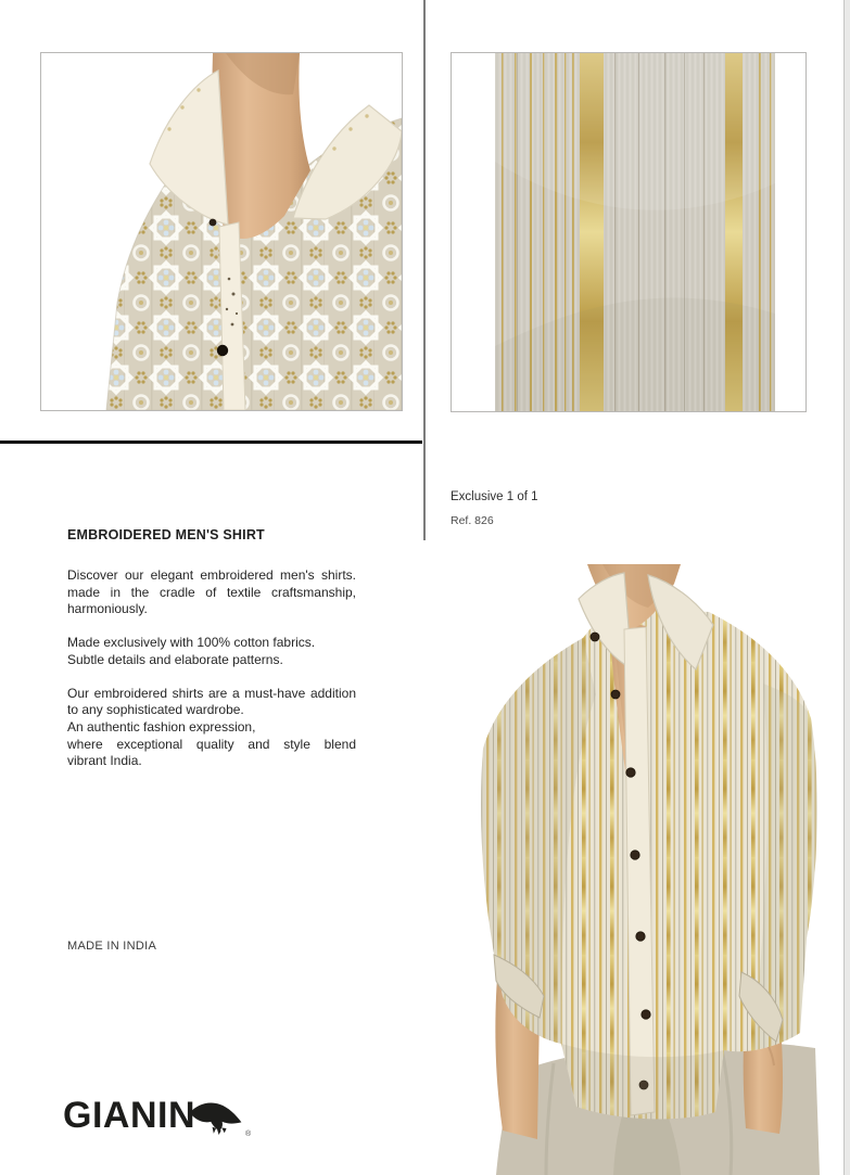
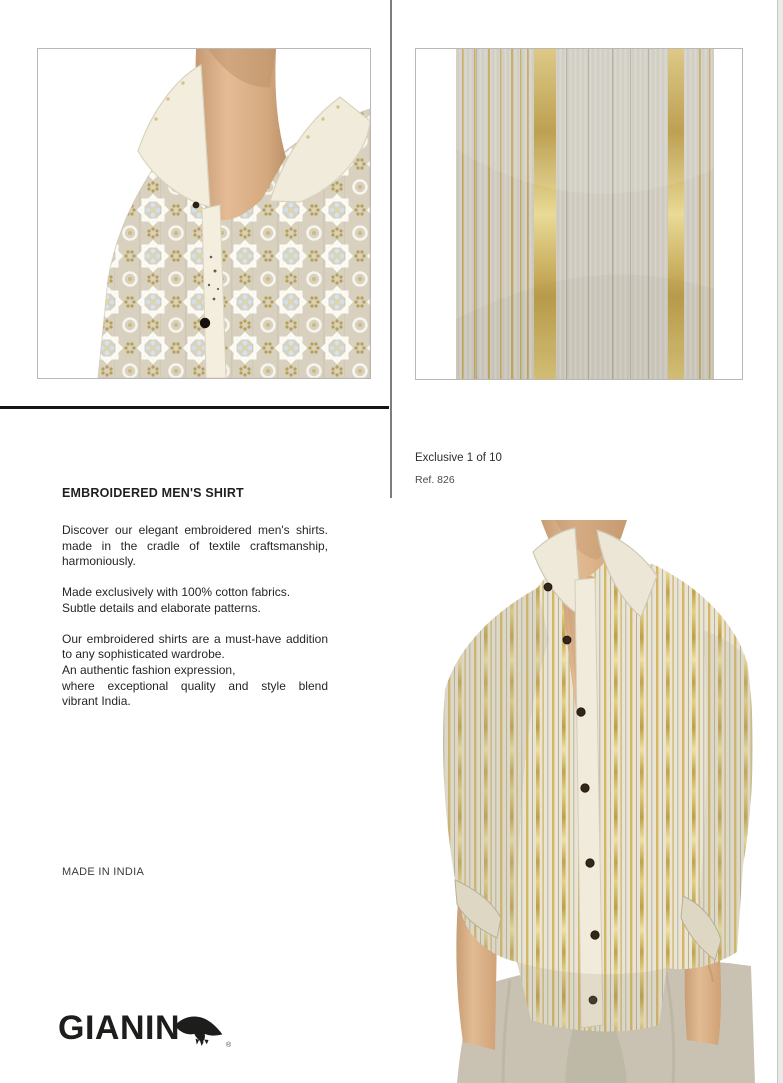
  EMBROIDERED MEN'S SHIRT
  Discover our elegant embroidered men's shirts.
  made in the cradle of textile craftsmanship,
  harmoniously.
  Made exclusively with 100% cotton fabrics.
  Subtle details and elaborate patterns.
  Our embroidered shirts are a must-have addition
  to any sophisticated wardrobe.
  An authentic fashion expression,
  where exceptional quality and style blend
  vibrant India.
  MADE IN INDIA
  GIANIN
- Exclusive 1 of 1
+ Exclusive 1 of 10
  Ref. 826
